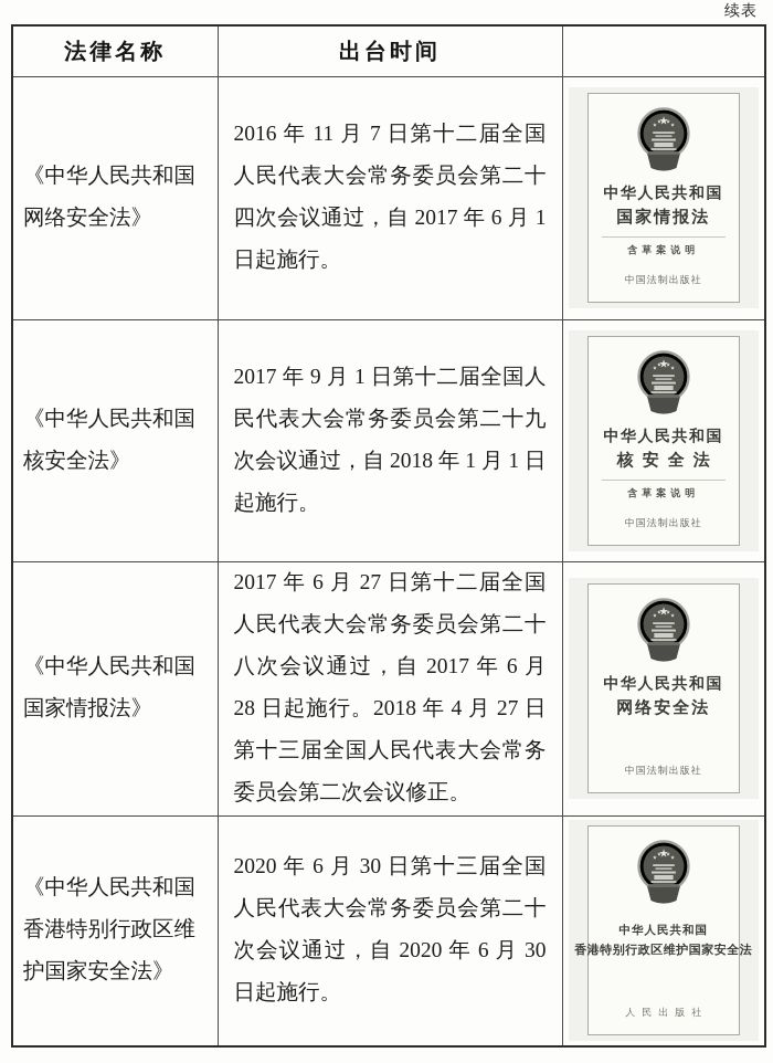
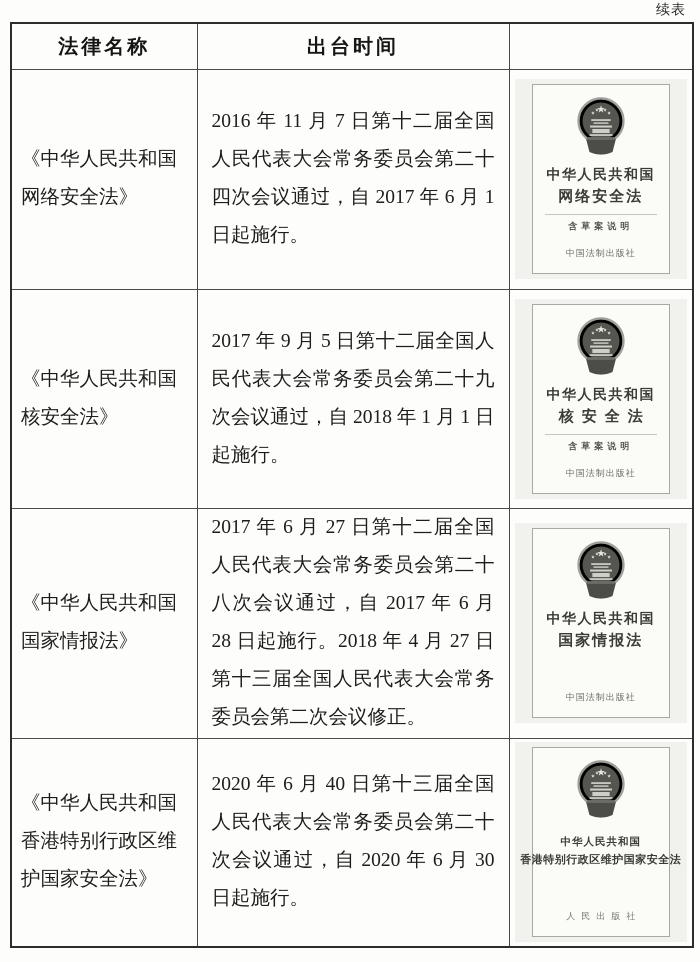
  续表
  法律名称	出台时间
- 《中华人民共和国网络安全法》	2016 年 11 月 7 日第十二届全国人民代表大会常务委员会第二十四次会议通过，自 2017 年 6 月 1 日起施行。	★ 中华人民共和国 国家情报法 含草案说明 中国法制出版社
+ 《中华人民共和国网络安全法》	2016 年 11 月 7 日第十二届全国人民代表大会常务委员会第二十四次会议通过，自 2017 年 6 月 1 日起施行。	★ 中华人民共和国 网络安全法 含草案说明 中国法制出版社
- 《中华人民共和国核安全法》	2017 年 9 月 1 日第十二届全国人民代表大会常务委员会第二十九次会议通过，自 2018 年 1 月 1 日起施行。	★ 中华人民共和国 核安全法 含草案说明 中国法制出版社
+ 《中华人民共和国核安全法》	2017 年 9 月 5 日第十二届全国人民代表大会常务委员会第二十九次会议通过，自 2018 年 1 月 1 日起施行。	★ 中华人民共和国 核安全法 含草案说明 中国法制出版社
- 《中华人民共和国国家情报法》	2017 年 6 月 27 日第十二届全国人民代表大会常务委员会第二十八次会议通过，自 2017 年 6 月 28 日起施行。2018 年 4 月 27 日第十三届全国人民代表大会常务委员会第二次会议修正。	★ 中华人民共和国 网络安全法 中国法制出版社
+ 《中华人民共和国国家情报法》	2017 年 6 月 27 日第十二届全国人民代表大会常务委员会第二十八次会议通过，自 2017 年 6 月 28 日起施行。2018 年 4 月 27 日第十三届全国人民代表大会常务委员会第二次会议修正。	★ 中华人民共和国 国家情报法 中国法制出版社
- 《中华人民共和国香港特别行政区维护国家安全法》	2020 年 6 月 30 日第十三届全国人民代表大会常务委员会第二十次会议通过，自 2020 年 6 月 30 日起施行。	★ 中华人民共和国 香港特别行政区维护国家安全法 人民出版社
+ 《中华人民共和国香港特别行政区维护国家安全法》	2020 年 6 月 40 日第十三届全国人民代表大会常务委员会第二十次会议通过，自 2020 年 6 月 30 日起施行。	★ 中华人民共和国 香港特别行政区维护国家安全法 人民出版社
